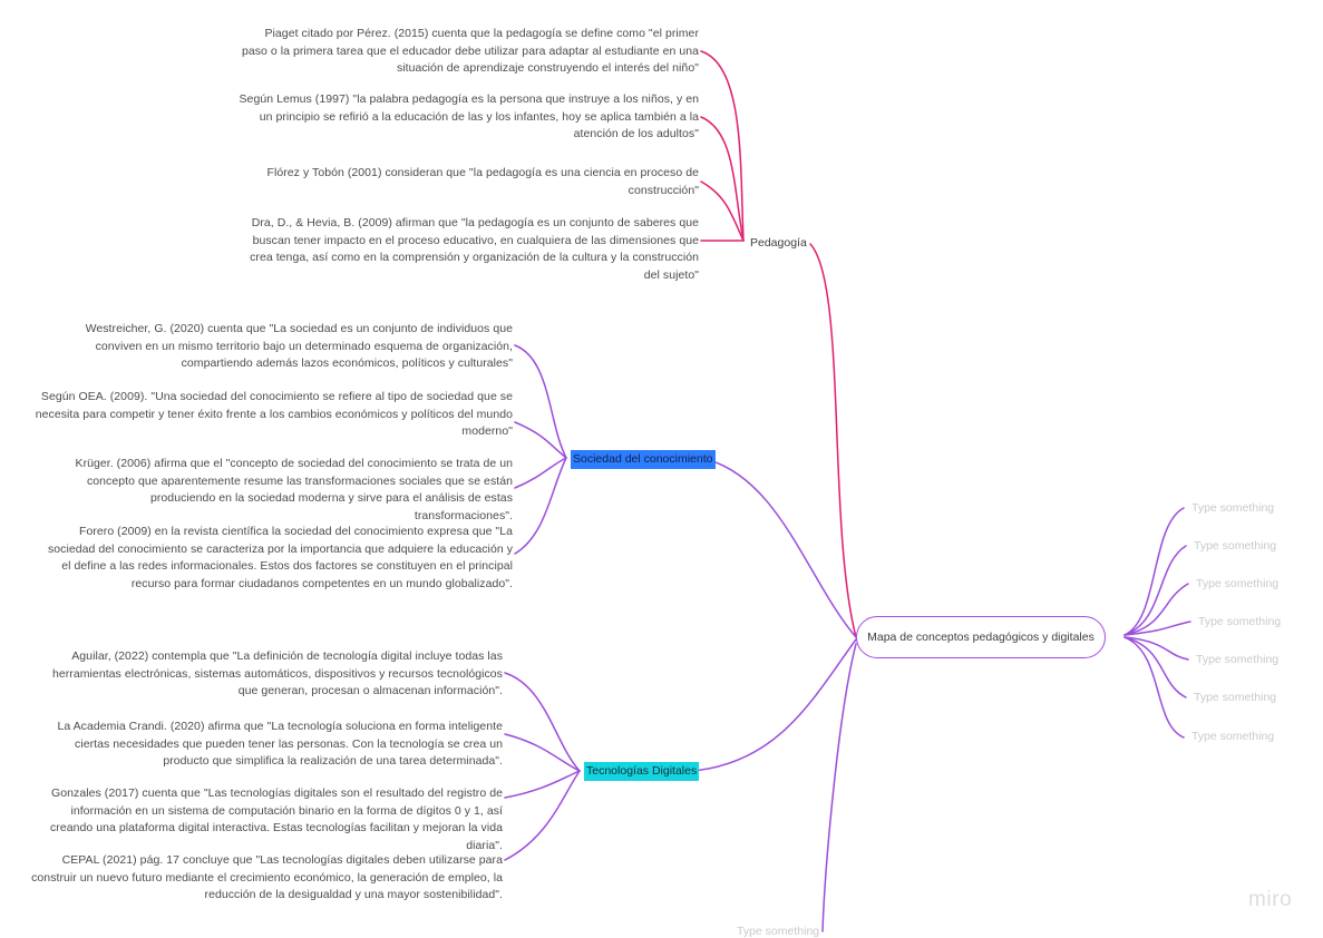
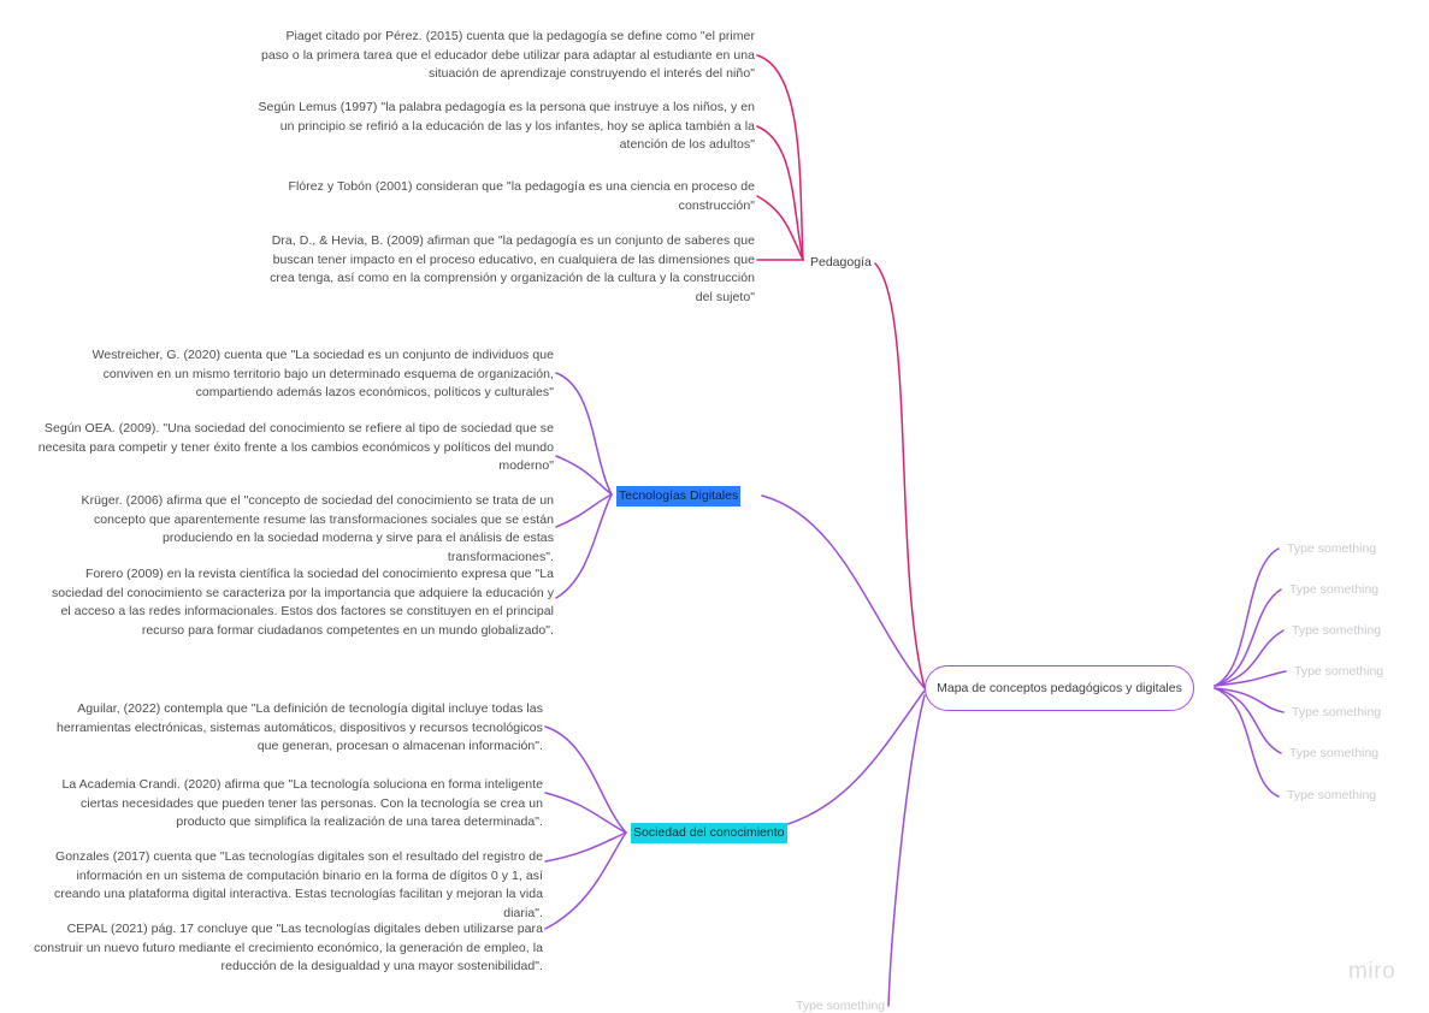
  Piaget citado por Pérez. (2015) cuenta que la pedagogía se define como "el primer paso o la primera tarea que el educador debe utilizar para adaptar al estudiante en una situación de aprendizaje construyendo el interés del niño"
  Según Lemus (1997) "la palabra pedagogía es la persona que instruye a los niños, y en un principio se refirió a la educación de las y los infantes, hoy se aplica también a la atención de los adultos"
  Flórez y Tobón (2001) consideran que "la pedagogía es una ciencia en proceso de construcción"
  Dra, D., & Hevia, B. (2009) afirman que "la pedagogía es un conjunto de saberes que buscan tener impacto en el proceso educativo, en cualquiera de las dimensiones que crea tenga, así como en la comprensión y organización de la cultura y la construcción del sujeto"
  Pedagogía
  Westreicher, G. (2020) cuenta que "La sociedad es un conjunto de individuos que conviven en un mismo territorio bajo un determinado esquema de organización, compartiendo además lazos económicos, políticos y culturales"
  Según OEA. (2009). "Una sociedad del conocimiento se refiere al tipo de sociedad que se necesita para competir y tener éxito frente a los cambios económicos y políticos del mundo moderno"
  Krüger. (2006) afirma que el "concepto de sociedad del conocimiento se trata de un concepto que aparentemente resume las transformaciones sociales que se están produciendo en la sociedad moderna y sirve para el análisis de estas transformaciones".
- Forero (2009) en la revista científica la sociedad del conocimiento expresa que "La sociedad del conocimiento se caracteriza por la importancia que adquiere la educación y el define a las redes informacionales. Estos dos factores se constituyen en el principal recurso para formar ciudadanos competentes en un mundo globalizado".
+ Forero (2009) en la revista científica la sociedad del conocimiento expresa que "La sociedad del conocimiento se caracteriza por la importancia que adquiere la educación y el acceso a las redes informacionales. Estos dos factores se constituyen en el principal recurso para formar ciudadanos competentes en un mundo globalizado".
- Sociedad del conocimiento
+ Tecnologías Digitales
  Aguilar, (2022) contempla que "La definición de tecnología digital incluye todas las herramientas electrónicas, sistemas automáticos, dispositivos y recursos tecnológicos que generan, procesan o almacenan información".
  La Academia Crandi. (2020) afirma que "La tecnología soluciona en forma inteligente ciertas necesidades que pueden tener las personas. Con la tecnología se crea un producto que simplifica la realización de una tarea determinada".
  Gonzales (2017) cuenta que "Las tecnologías digitales son el resultado del registro de información en un sistema de computación binario en la forma de dígitos 0 y 1, así creando una plataforma digital interactiva. Estas tecnologías facilitan y mejoran la vida diaria".
  CEPAL (2021) pág. 17 concluye que "Las tecnologías digitales deben utilizarse para construir un nuevo futuro mediante el crecimiento económico, la generación de empleo, la reducción de la desigualdad y una mayor sostenibilidad".
- Tecnologías Digitales
+ Sociedad del conocimiento
  Mapa de conceptos pedagógicos y digitales
  Type something
  Type something
  Type something
  Type something
  Type something
  Type something
  Type something
  Type something
  miro
